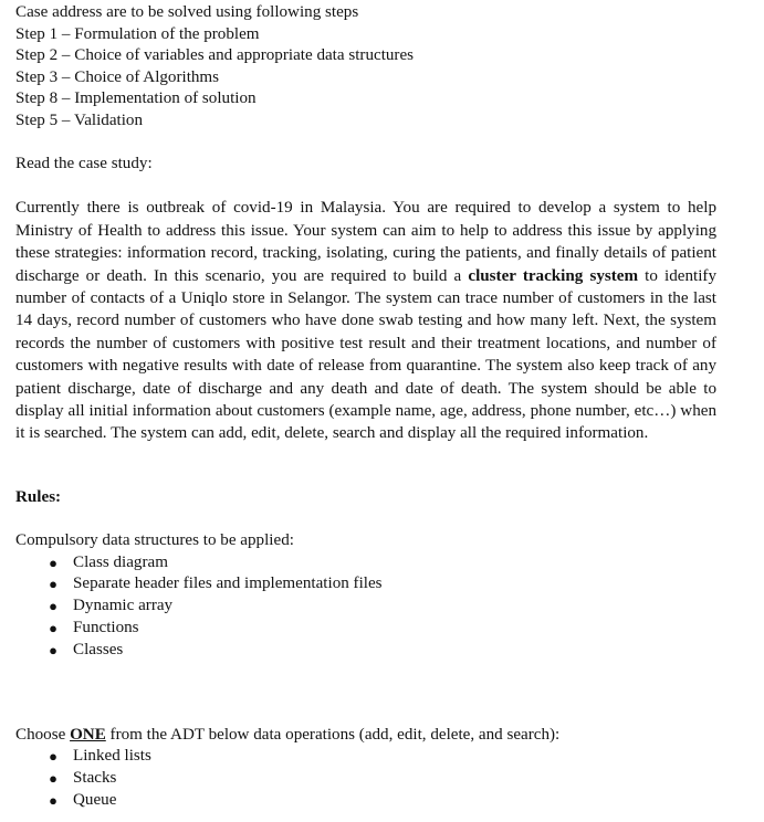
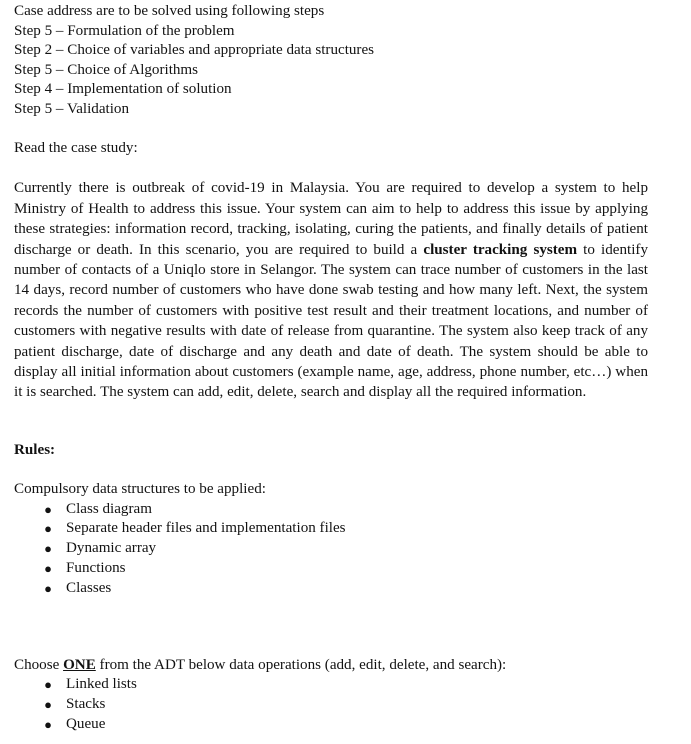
  Case address are to be solved using following steps
- Step 1 – Formulation of the problem
+ Step 5 – Formulation of the problem
  Step 2 – Choice of variables and appropriate data structures
- Step 3 – Choice of Algorithms
+ Step 5 – Choice of Algorithms
- Step 8 – Implementation of solution
+ Step 4 – Implementation of solution
  Step 5 – Validation
  Read the case study:
  Currently there is outbreak of covid-19 in Malaysia. You are required to develop a system to help Ministry of Health to address this issue. Your system can aim to help to address this issue by applying these strategies: information record, tracking, isolating, curing the patients, and finally details of patient discharge or death. In this scenario, you are required to build a cluster tracking system to identify number of contacts of a Uniqlo store in Selangor. The system can trace number of customers in the last 14 days, record number of customers who have done swab testing and how many left. Next, the system records the number of customers with positive test result and their treatment locations, and number of customers with negative results with date of release from quarantine. The system also keep track of any patient discharge, date of discharge and any death and date of death. The system should be able to display all initial information about customers (example name, age, address, phone number, etc…) when it is searched. The system can add, edit, delete, search and display all the required information.
  Rules:
  Compulsory data structures to be applied:
  ●
  Class diagram
  ●
  Separate header files and implementation files
  ●
  Dynamic array
  ●
  Functions
  ●
  Classes
  Choose ONE from the ADT below data operations (add, edit, delete, and search):
  ●
  Linked lists
  ●
  Stacks
  ●
  Queue
